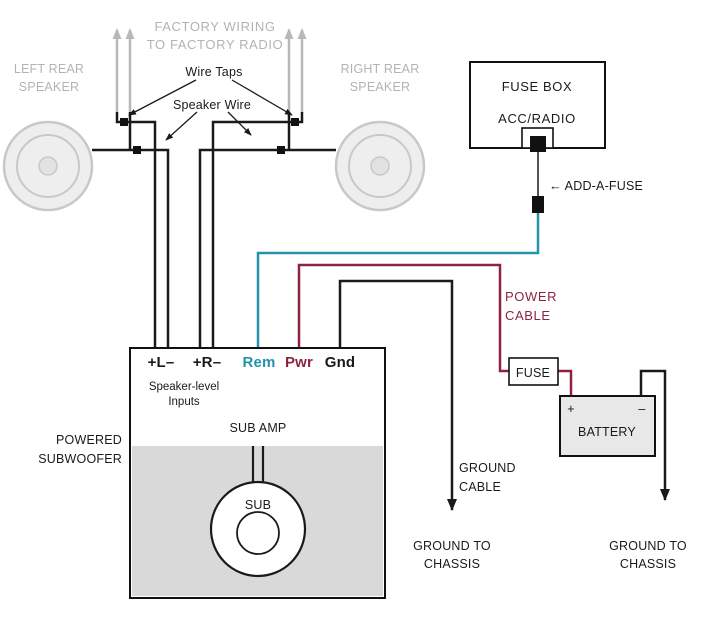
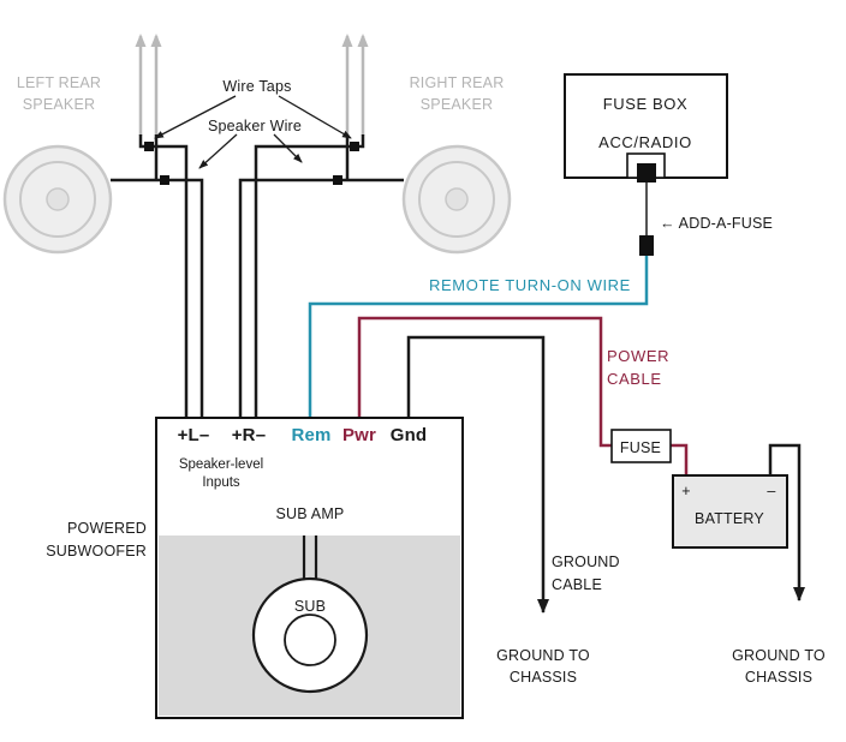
- FACTORY WIRING
- TO FACTORY RADIO
  LEFT REAR
  SPEAKER
  RIGHT REAR
  SPEAKER
  Wire Taps
  Speaker Wire
  FUSE BOX
  ACC/RADIO
  ← ADD-A-FUSE
+ REMOTE TURN-ON WIRE
  POWER
  CABLE
  FUSE
  +
  –
  BATTERY
  GROUND
  CABLE
  GROUND TO
  CHASSIS
  GROUND TO
  CHASSIS
  POWERED
  SUBWOOFER
  +L–
  +R–
  Rem
  Pwr
  Gnd
  Speaker-level
  Inputs
  SUB AMP
  SUB
